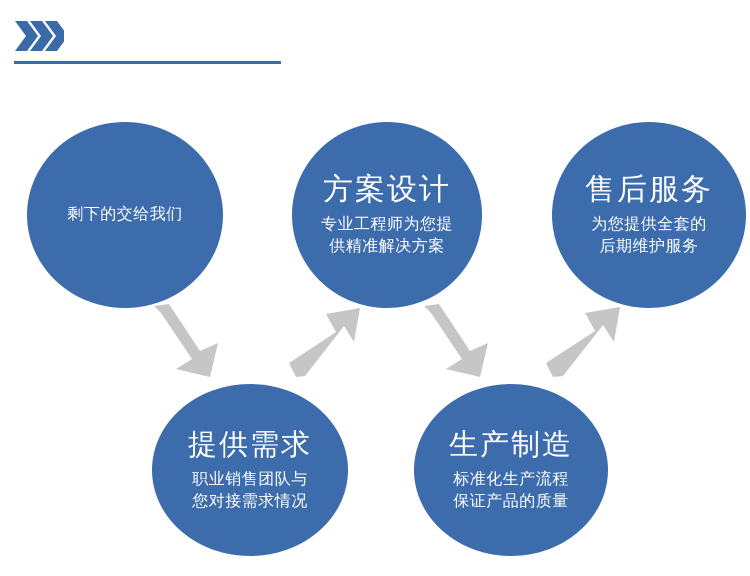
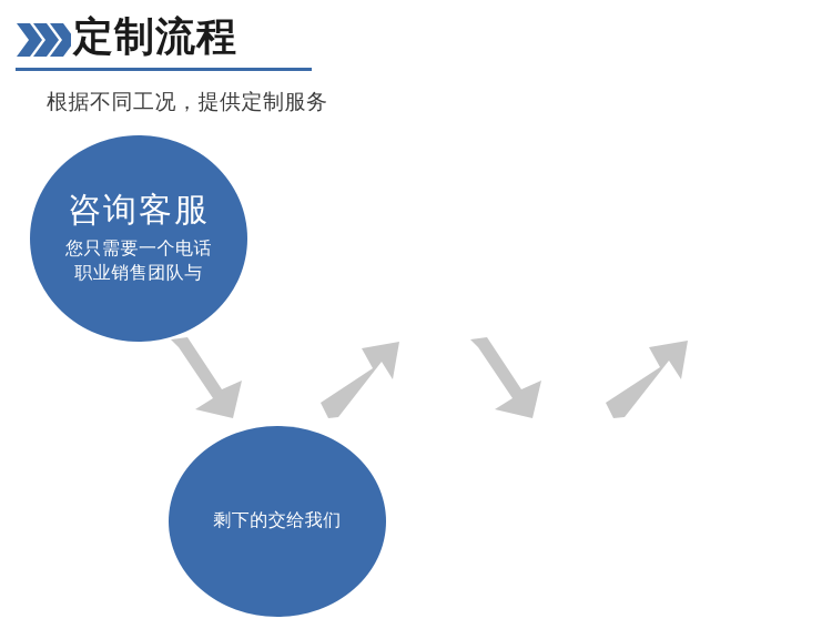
+ 定制流程
+ 根据不同工况，提供定制服务
+ 咨询客服
+ 您只需要一个电话
- 剩下的交给我们
+ 职业销售团队与
- 方案设计
- 专业工程师为您提
- 供精准解决方案
- 售后服务
- 为您提供全套的
- 后期维护服务
- 提供需求
- 职业销售团队与
+ 剩下的交给我们
- 您对接需求情况
- 生产制造
- 标准化生产流程
- 保证产品的质量
